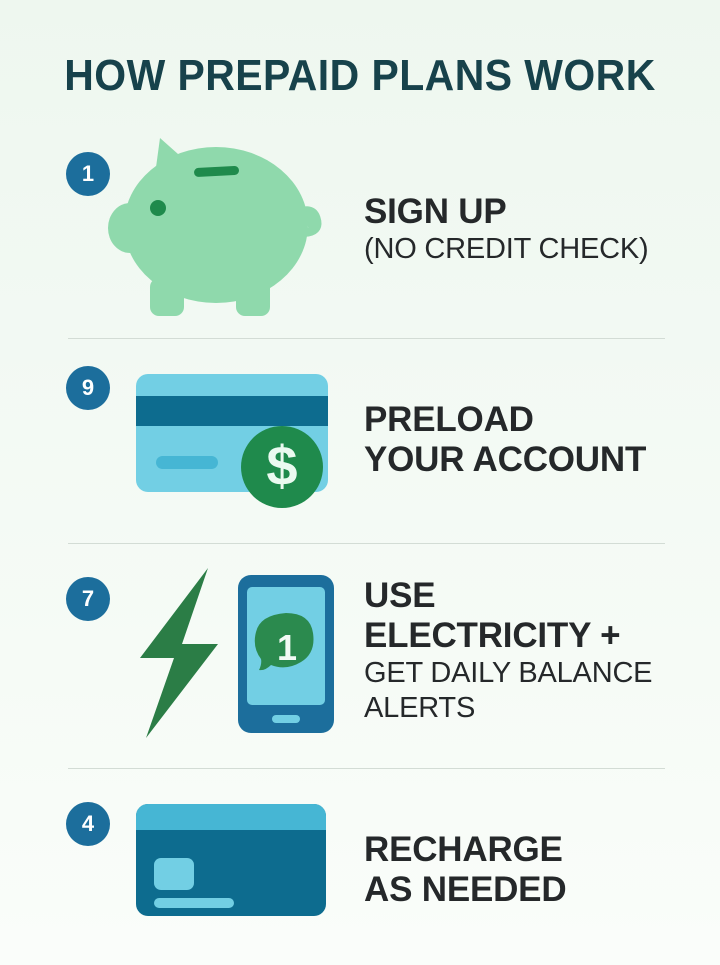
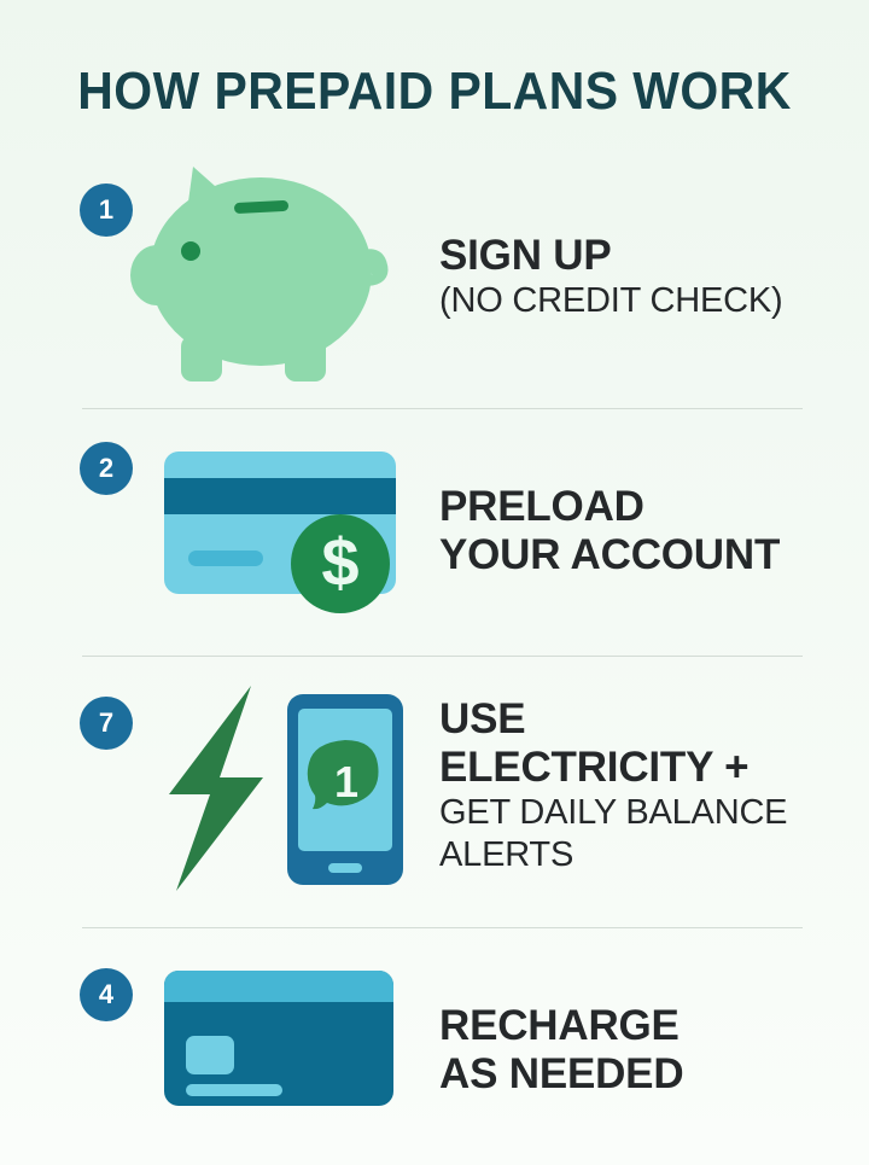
  HOW PREPAID PLANS WORK
  1
  SIGN UP
  (NO CREDIT CHECK)
- 9
+ 2
  $
  PRELOAD
  YOUR ACCOUNT
  7
  1
  USE
  ELECTRICITY +
  GET DAILY BALANCE
  ALERTS
  4
  RECHARGE
  AS NEEDED
